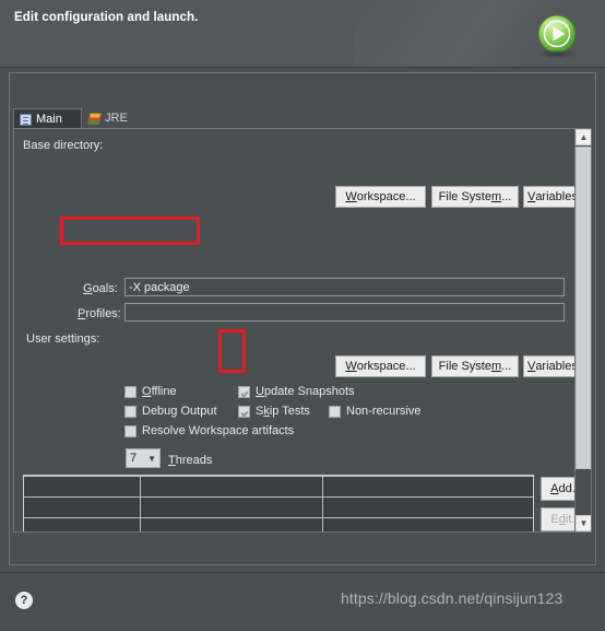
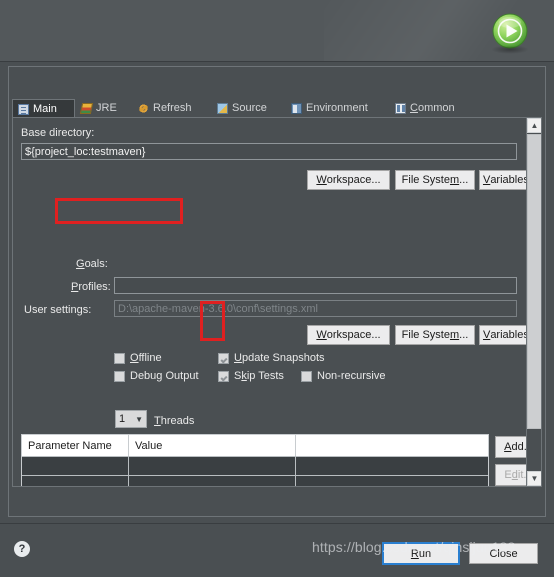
- Edit configuration and launch.
  Main
  JRE
+ Refresh
+ Source
+ Environment
+ Common
  Base directory:
+ ${project_loc:testmaven}
  W
  orkspace...
  File Syste
  m
  ...
  V
  Goals:
- -X package
  Profiles:
  User settings:
+ D:\apache-maven-3.6.0\conf\settings.xml
  W
  orkspace...
  File Syste
  m
  ...
  V
  Offline
  Update Snapshots
  Debug Output
  Skip Tests
  Non-recursive
- Resolve Workspace artifacts
- 7
+ 1
  ▼
  Threads
+ Parameter Name
+ Value
  A
  E
  d
  ▲
  ▼
  ?
+ R
+ un
+ Close
  https://blog.csdn.net/qinsijun123
